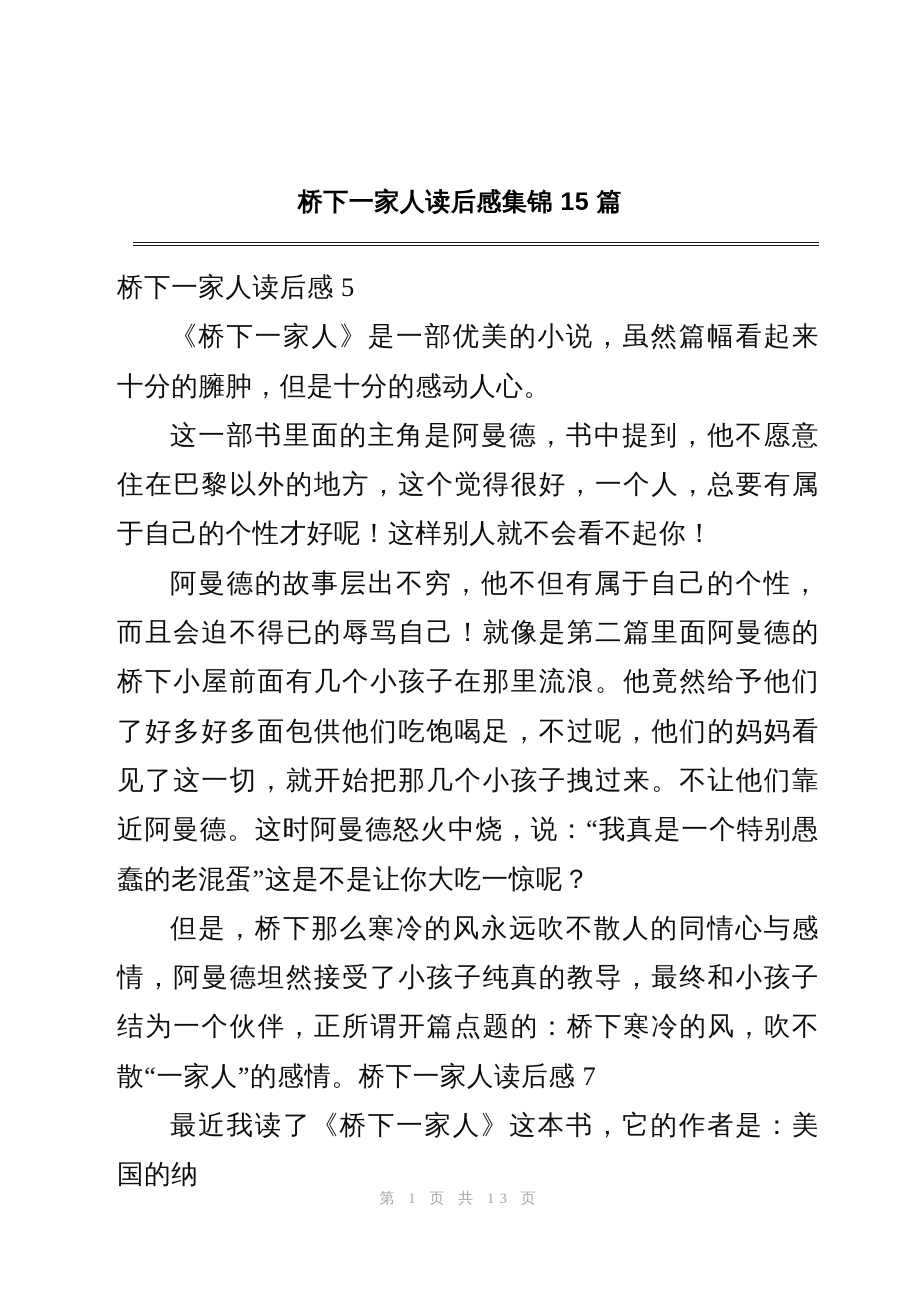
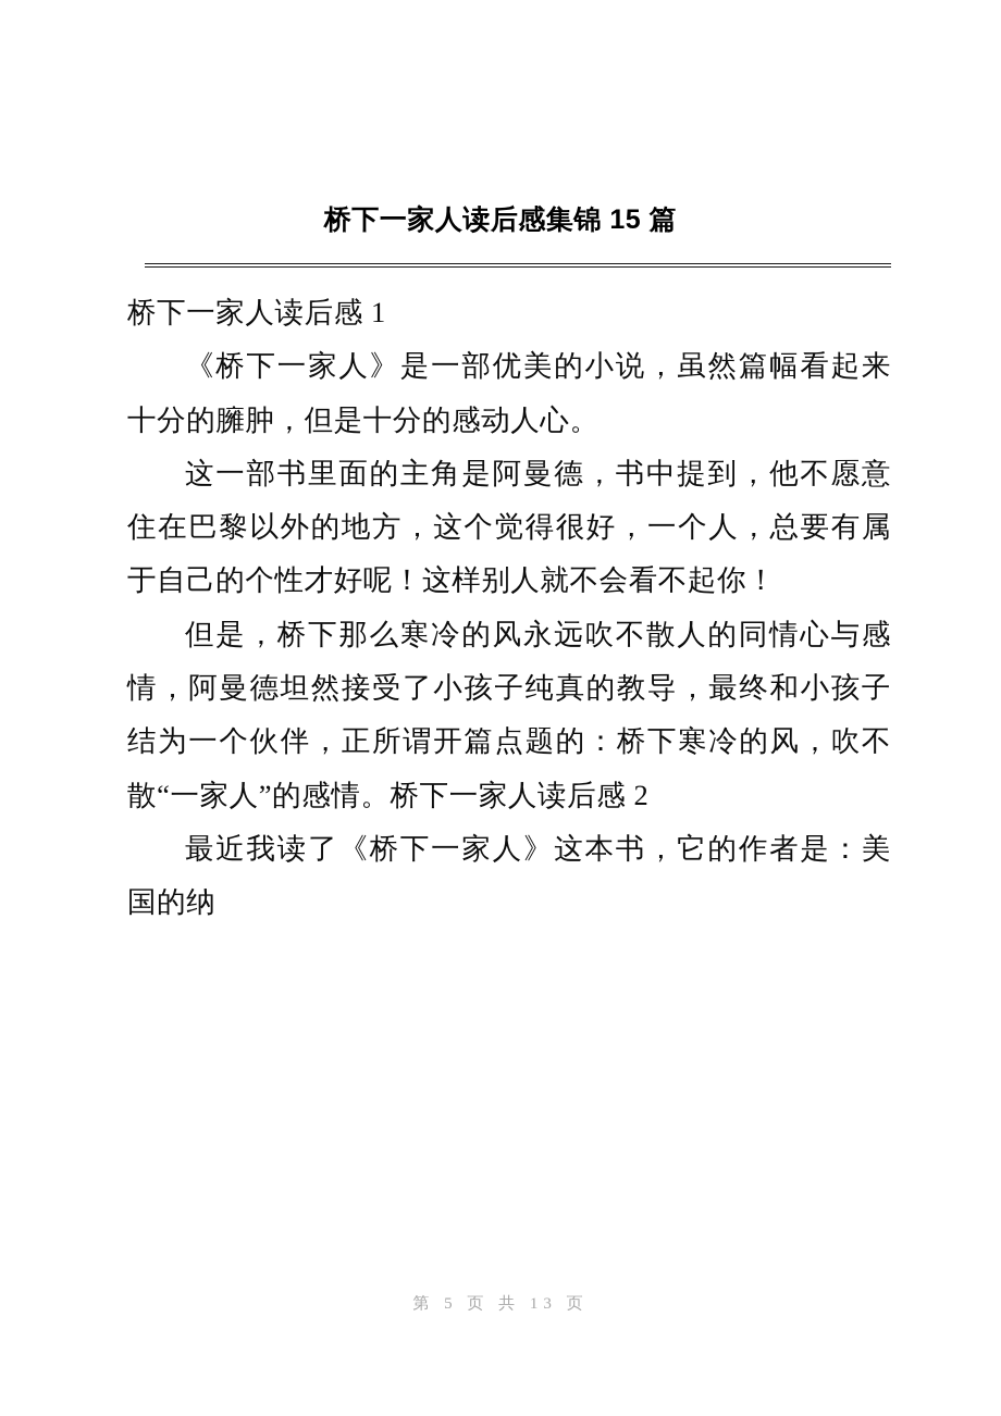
  桥下一家人读后感集锦 15 篇
- 桥下一家人读后感 5
+ 桥下一家人读后感 1
  《桥下一家人》是一部优美的小说，虽然篇幅看起来十分的臃肿，但是十分的感动人心。
  这一部书里面的主角是阿曼德，书中提到，他不愿意住在巴黎以外的地方，这个觉得很好，一个人，总要有属于自己的个性才好呢！这样别人就不会看不起你！
- 阿曼德的故事层出不穷，他不但有属于自己的个性，而且会迫不得已的辱骂自己！就像是第二篇里面阿曼德的桥下小屋前面有几个小孩子在那里流浪。他竟然给予他们了好多好多面包供他们吃饱喝足，不过呢，他们的妈妈看见了这一切，就开始把那几个小孩子拽过来。不让他们靠近阿曼德。这时阿曼德怒火中烧，说：“我真是一个特别愚蠢的老混蛋”这是不是让你大吃一惊呢？
- 但是，桥下那么寒冷的风永远吹不散人的同情心与感情，阿曼德坦然接受了小孩子纯真的教导，最终和小孩子结为一个伙伴，正所谓开篇点题的：桥下寒冷的风，吹不散“一家人”的感情。桥下一家人读后感 7
+ 但是，桥下那么寒冷的风永远吹不散人的同情心与感情，阿曼德坦然接受了小孩子纯真的教导，最终和小孩子结为一个伙伴，正所谓开篇点题的：桥下寒冷的风，吹不散“一家人”的感情。桥下一家人读后感 2
  最近我读了《桥下一家人》这本书，它的作者是：美国的纳
- 第 1 页 共 13 页
+ 第 5 页 共 13 页
